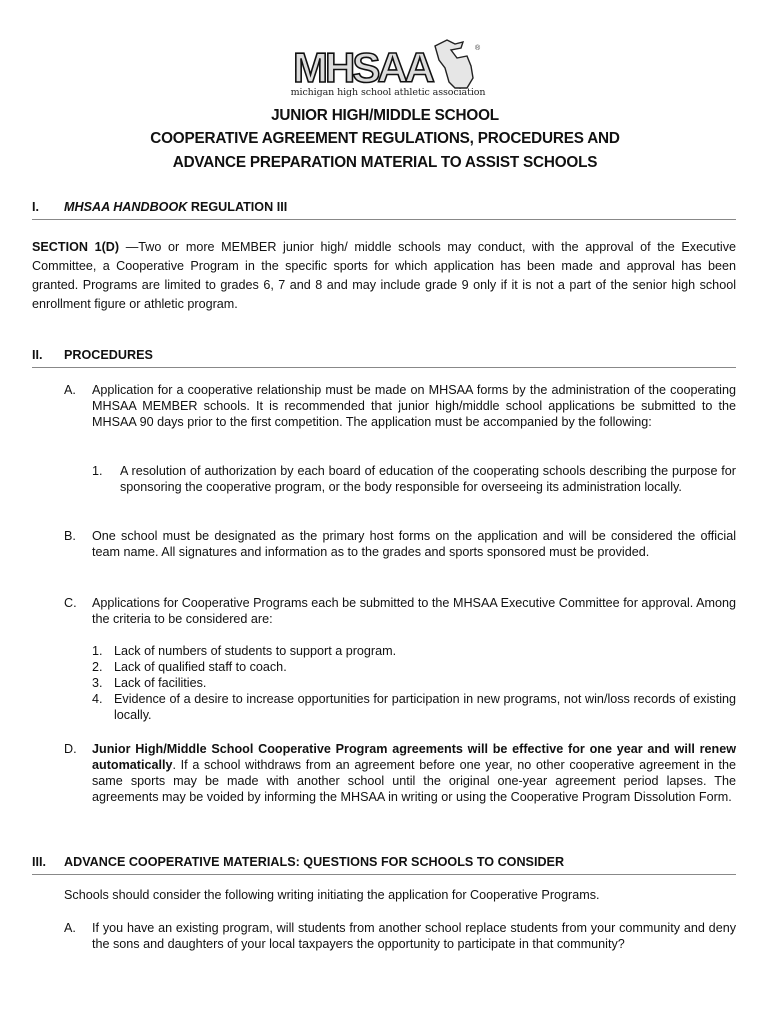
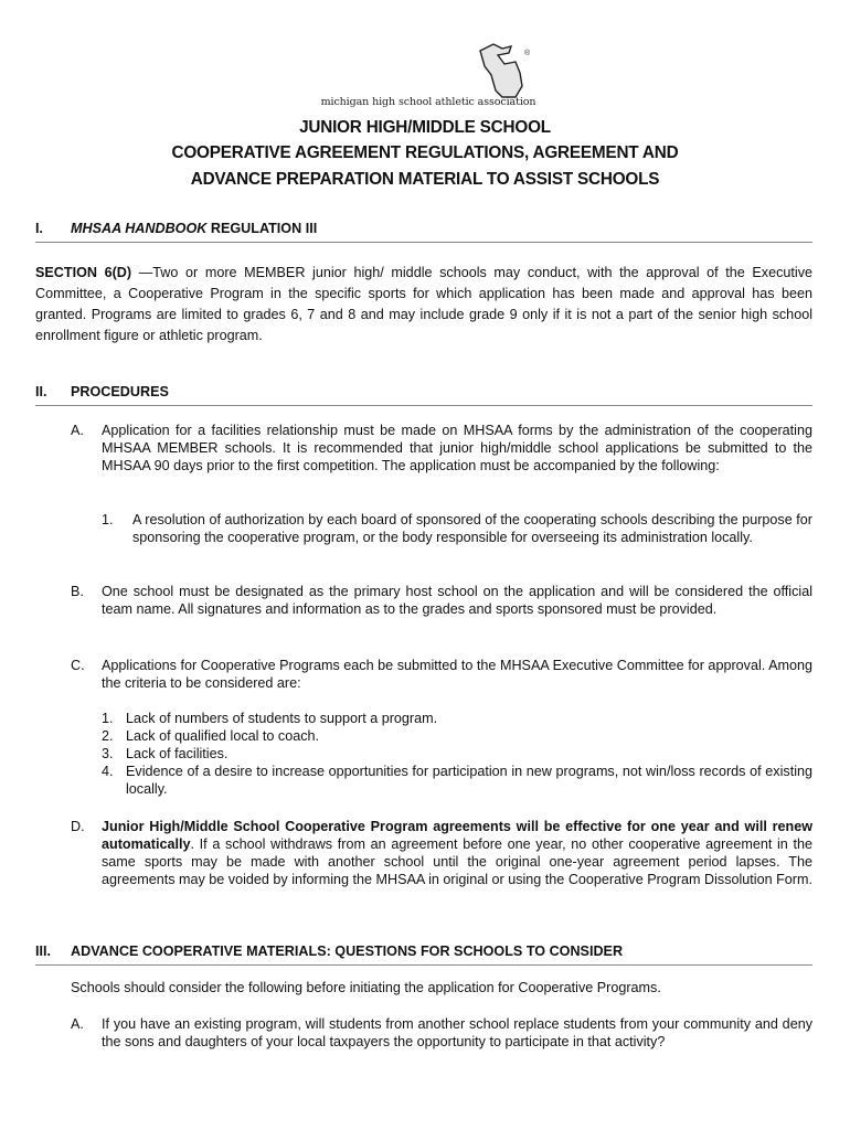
- MHSAA
  michigan high school athletic association
  JUNIOR HIGH/MIDDLE SCHOOL
- COOPERATIVE AGREEMENT REGULATIONS, PROCEDURES AND
+ COOPERATIVE AGREEMENT REGULATIONS, AGREEMENT AND
  ADVANCE PREPARATION MATERIAL TO ASSIST SCHOOLS
  I. MHSAA HANDBOOK REGULATION III
- SECTION 1(D) —Two or more MEMBER junior high/ middle schools may conduct, with the approval of the Executive Committee, a Cooperative Program in the specific sports for which application has been made and approval has been granted. Programs are limited to grades 6, 7 and 8 and may include grade 9 only if it is not a part of the senior high school enrollment figure or athletic program.
+ SECTION 6(D) —Two or more MEMBER junior high/ middle schools may conduct, with the approval of the Executive Committee, a Cooperative Program in the specific sports for which application has been made and approval has been granted. Programs are limited to grades 6, 7 and 8 and may include grade 9 only if it is not a part of the senior high school enrollment figure or athletic program.
  II. PROCEDURES
  A.
- Application for a cooperative relationship must be made on MHSAA forms by the administration of the cooperating MHSAA MEMBER schools. It is recommended that junior high/middle school applications be submitted to the MHSAA 90 days prior to the first competition. The application must be accompanied by the following:
+ Application for a facilities relationship must be made on MHSAA forms by the administration of the cooperating MHSAA MEMBER schools. It is recommended that junior high/middle school applications be submitted to the MHSAA 90 days prior to the first competition. The application must be accompanied by the following:
  1.
- A resolution of authorization by each board of education of the cooperating schools describing the purpose for sponsoring the cooperative program, or the body responsible for overseeing its administration locally.
+ A resolution of authorization by each board of sponsored of the cooperating schools describing the purpose for sponsoring the cooperative program, or the body responsible for overseeing its administration locally.
  B.
- One school must be designated as the primary host forms on the application and will be considered the official team name. All signatures and information as to the grades and sports sponsored must be provided.
+ One school must be designated as the primary host school on the application and will be considered the official team name. All signatures and information as to the grades and sports sponsored must be provided.
  C.
  Applications for Cooperative Programs each be submitted to the MHSAA Executive Committee for approval. Among the criteria to be considered are:
  1.
  Lack of numbers of students to support a program.
  2.
- Lack of qualified staff to coach.
+ Lack of qualified local to coach.
  3.
  Lack of facilities.
  4.
  Evidence of a desire to increase opportunities for participation in new programs, not win/loss records of existing locally.
  D.
- Junior High/Middle School Cooperative Program agreements will be effective for one year and will renew automatically. If a school withdraws from an agreement before one year, no other cooperative agreement in the same sports may be made with another school until the original one-year agreement period lapses. The agreements may be voided by informing the MHSAA in writing or using the Cooperative Program Dissolution Form.
+ Junior High/Middle School Cooperative Program agreements will be effective for one year and will renew automatically. If a school withdraws from an agreement before one year, no other cooperative agreement in the same sports may be made with another school until the original one-year agreement period lapses. The agreements may be voided by informing the MHSAA in original or using the Cooperative Program Dissolution Form.
  III. ADVANCE COOPERATIVE MATERIALS: QUESTIONS FOR SCHOOLS TO CONSIDER
- Schools should consider the following writing initiating the application for Cooperative Programs.
+ Schools should consider the following before initiating the application for Cooperative Programs.
  A.
- If you have an existing program, will students from another school replace students from your community and deny the sons and daughters of your local taxpayers the opportunity to participate in that community?
+ If you have an existing program, will students from another school replace students from your community and deny the sons and daughters of your local taxpayers the opportunity to participate in that activity?
